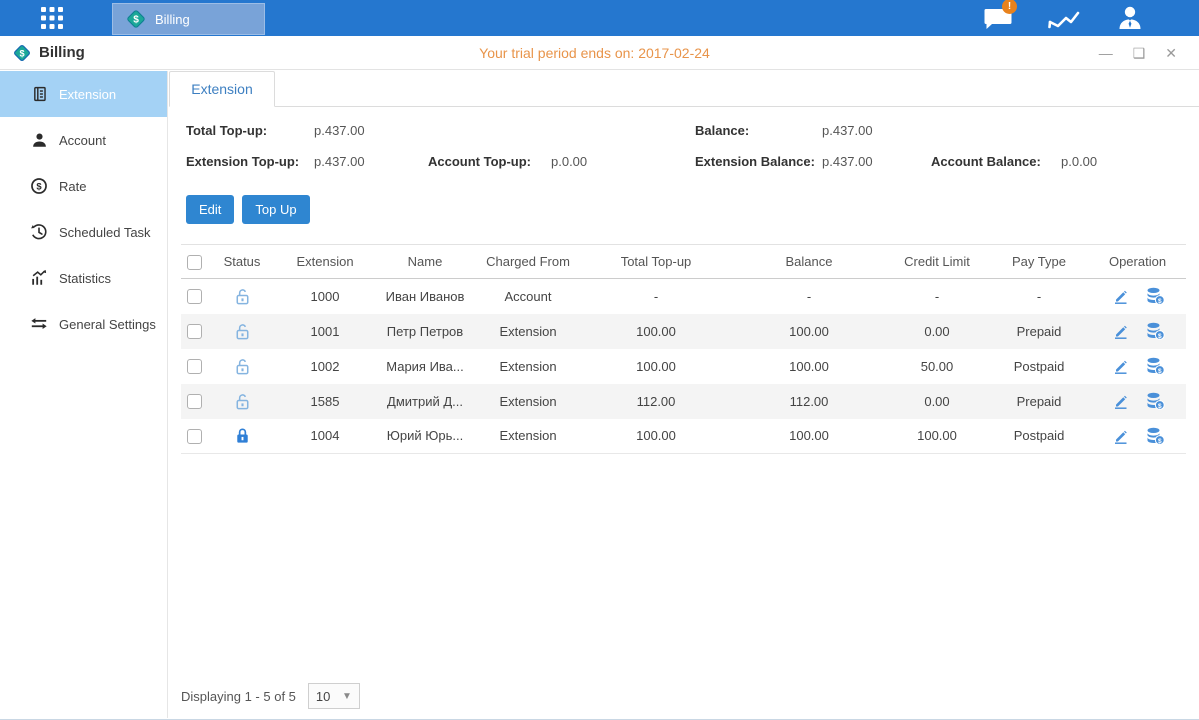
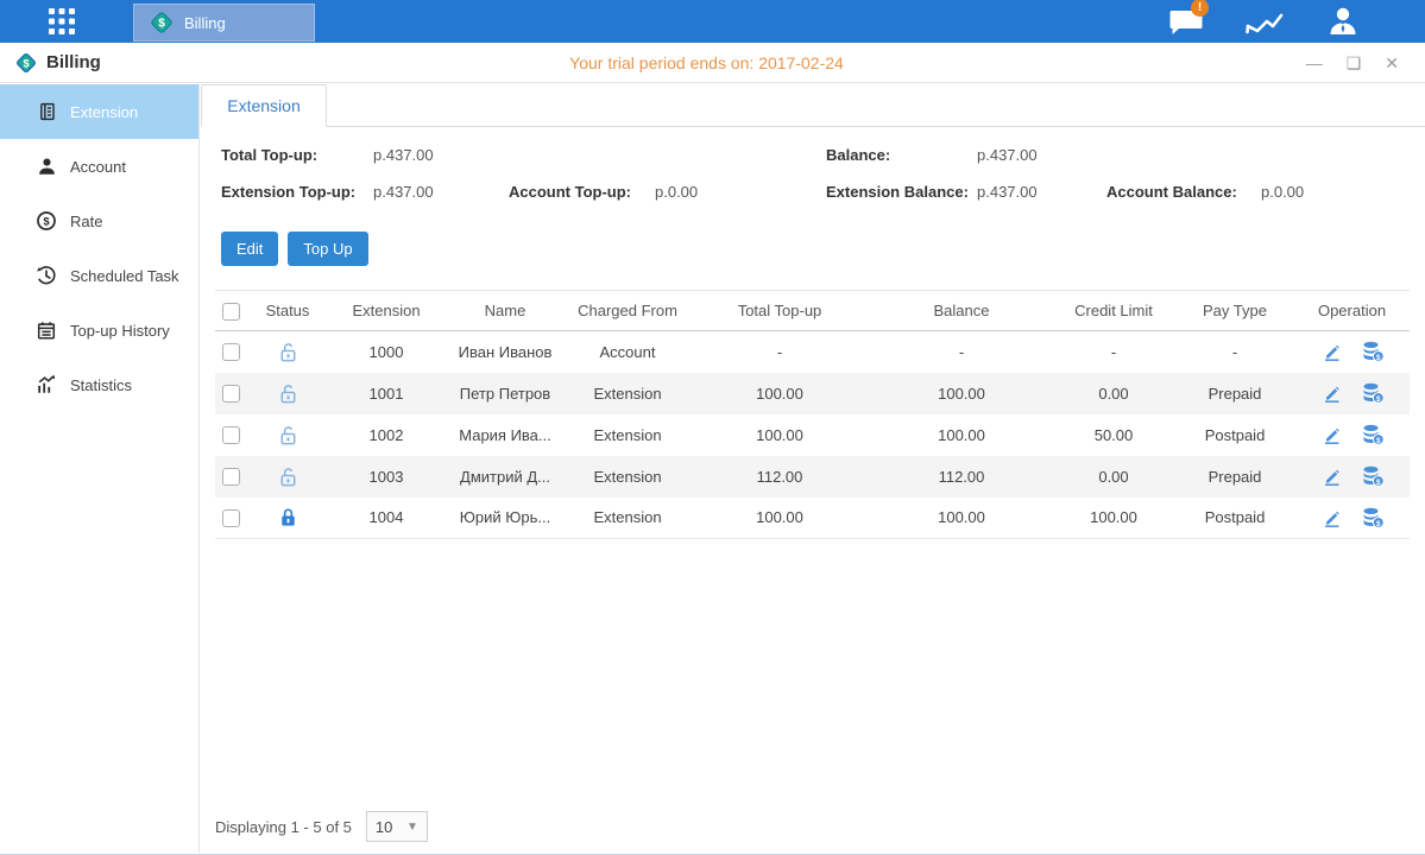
  $
  Billing
  !
  $
  Billing
  Your trial period ends on: 2017-02-24
  —
  ❑
  ✕
  Extension
  Account
  $
  Rate
  Scheduled Task
+ Top-up History
  Statistics
- General Settings
  Extension
  Total Top-up:
  p.437.00
  Balance:
  p.437.00
  Extension Top-up:
  p.437.00
  Account Top-up:
  p.0.00
  Extension Balance:
  p.437.00
  Account Balance:
  p.0.00
  Edit
  Top Up
  	Status	Extension	Name	Charged From	Total Top-up	Balance	Credit Limit	Pay Type	Operation
  		1000	Иван Иванов	Account	-	-	-	-
  		1001	Петр Петров	Extension	100.00	100.00	0.00	Prepaid
  		1002	Мария Ива...	Extension	100.00	100.00	50.00	Postpaid
- 		1585	Дмитрий Д...	Extension	112.00	112.00	0.00	Prepaid
+ 		1003	Дмитрий Д...	Extension	112.00	112.00	0.00	Prepaid
  		1004	Юрий Юрь...	Extension	100.00	100.00	100.00	Postpaid
  Displaying 1 - 5 of 5
  10
  ▼
